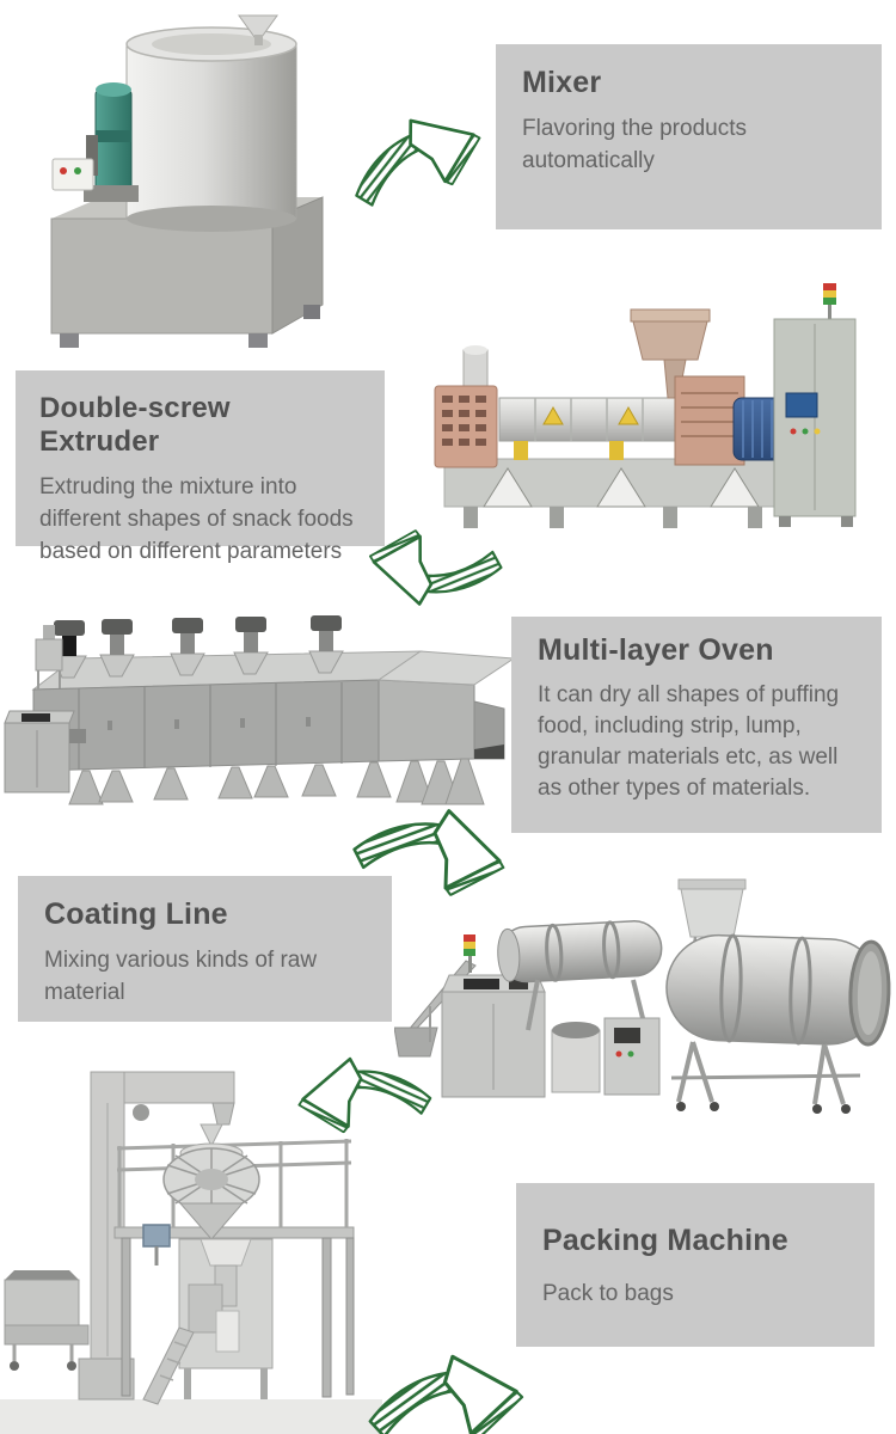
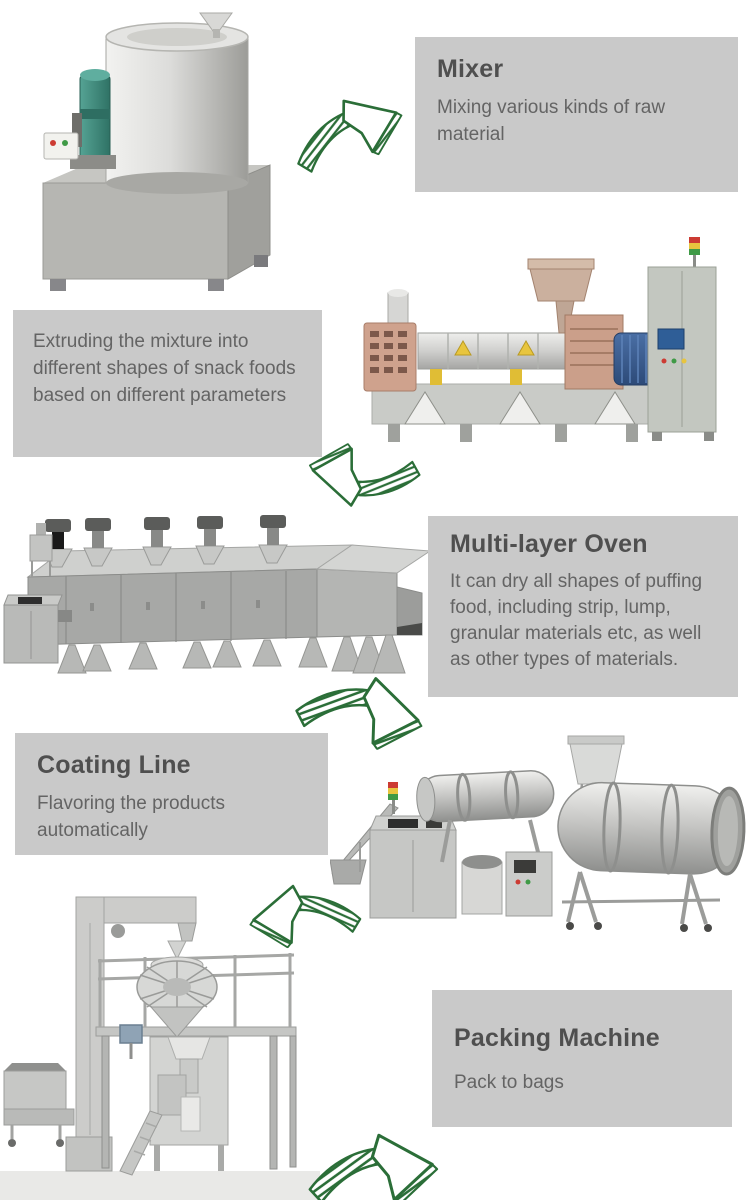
  Mixer
- Flavoring the products automatically
+ Mixing various kinds of raw material
- Double-screw Extruder
  Extruding the mixture into different shapes of snack foods based on different parameters
  Multi-layer Oven
  It can dry all shapes of puffing food, including strip, lump, granular materials etc, as well as other types of materials.
  Coating Line
- Mixing various kinds of raw material
+ Flavoring the products automatically
  Packing Machine
  Pack to bags
